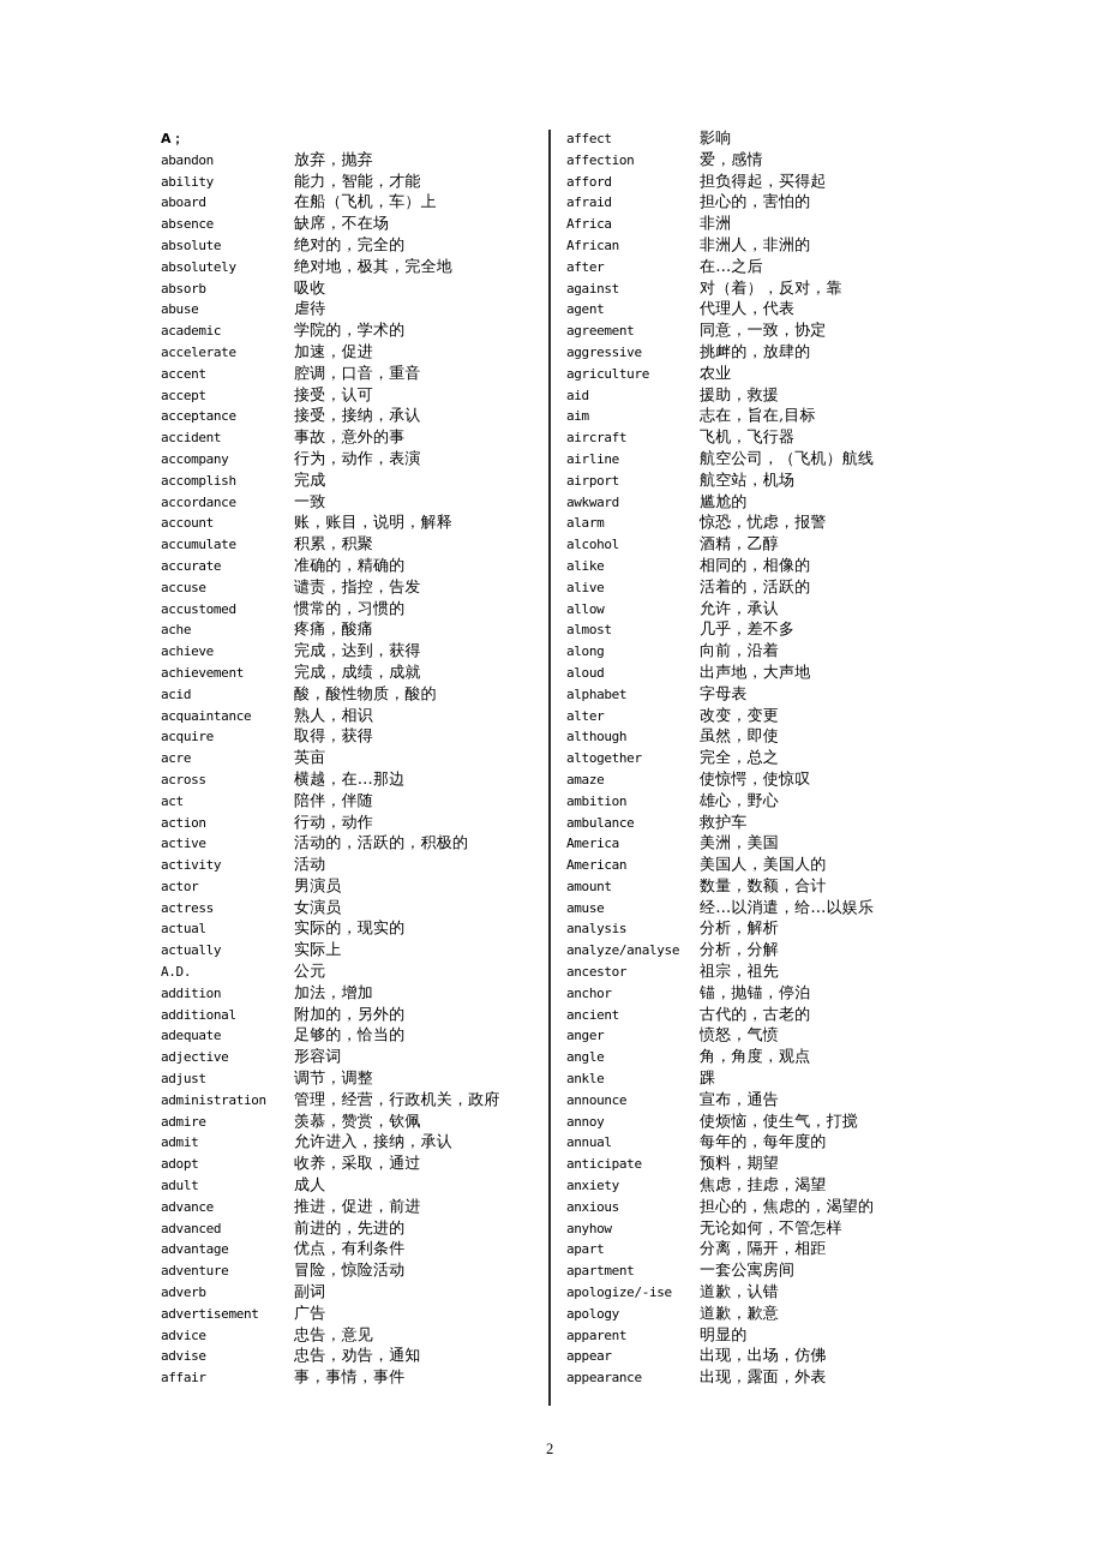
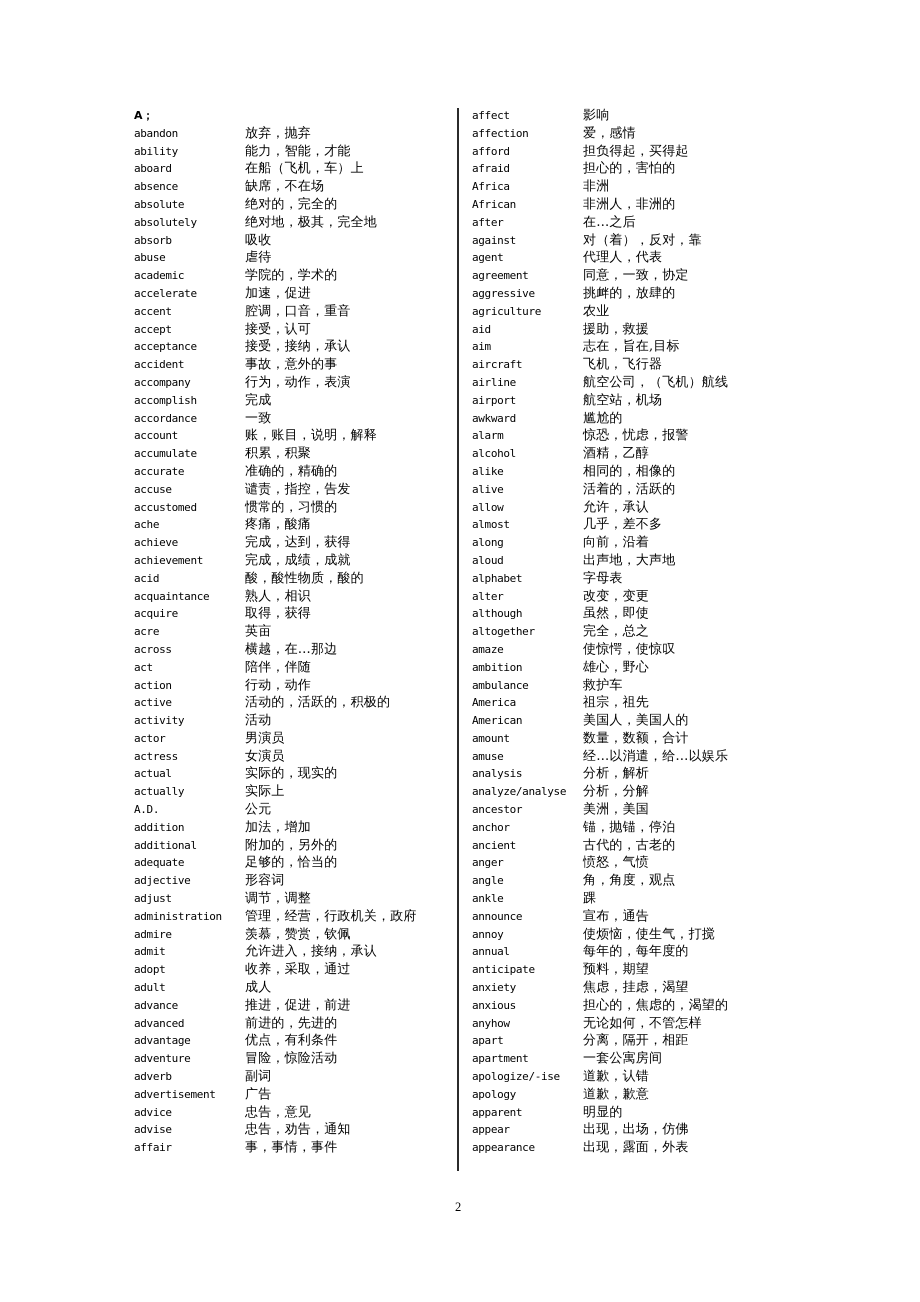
  A；
  abandon 放弃，抛弃
  ability 能力，智能，才能
  aboard 在船（飞机，车）上
  absence 缺席，不在场
  absolute 绝对的，完全的
  absolutely 绝对地，极其，完全地
  absorb 吸收
  abuse 虐待
  academic 学院的，学术的
  accelerate 加速，促进
  accent 腔调，口音，重音
  accept 接受，认可
  acceptance 接受，接纳，承认
  accident 事故，意外的事
  accompany 行为，动作，表演
  accomplish 完成
  accordance 一致
  account 账，账目，说明，解释
  accumulate 积累，积聚
  accurate 准确的，精确的
  accuse 谴责，指控，告发
  accustomed 惯常的，习惯的
  ache 疼痛，酸痛
  achieve 完成，达到，获得
  achievement 完成，成绩，成就
  acid 酸，酸性物质，酸的
  acquaintance 熟人，相识
  acquire 取得，获得
  acre 英亩
  across 横越，在…那边
  act 陪伴，伴随
  action 行动，动作
  active 活动的，活跃的，积极的
  activity 活动
  actor 男演员
  actress 女演员
  actual 实际的，现实的
  actually 实际上
  A.D. 公元
  addition 加法，增加
  additional 附加的，另外的
  adequate 足够的，恰当的
  adjective 形容词
  adjust 调节，调整
  administration 管理，经营，行政机关，政府
  admire 羡慕，赞赏，钦佩
  admit 允许进入，接纳，承认
  adopt 收养，采取，通过
  adult 成人
  advance 推进，促进，前进
  advanced 前进的，先进的
  advantage 优点，有利条件
  adventure 冒险，惊险活动
  adverb 副词
  advertisement 广告
  advice 忠告，意见
  advise 忠告，劝告，通知
  affair 事，事情，事件
  affect 影响
  affection 爱，感情
  afford 担负得起，买得起
  afraid 担心的，害怕的
  Africa 非洲
  African 非洲人，非洲的
  after 在…之后
  against 对（着），反对，靠
  agent 代理人，代表
  agreement 同意，一致，协定
  aggressive 挑衅的，放肆的
  agriculture 农业
  aid 援助，救援
  aim 志在，旨在,目标
  aircraft 飞机，飞行器
  airline 航空公司，（飞机）航线
  airport 航空站，机场
  awkward 尴尬的
  alarm 惊恐，忧虑，报警
  alcohol 酒精，乙醇
  alike 相同的，相像的
  alive 活着的，活跃的
  allow 允许，承认
  almost 几乎，差不多
  along 向前，沿着
  aloud 出声地，大声地
  alphabet 字母表
  alter 改变，变更
  although 虽然，即使
  altogether 完全，总之
  amaze 使惊愕，使惊叹
  ambition 雄心，野心
  ambulance 救护车
- America 美洲，美国
+ America 祖宗，祖先
  American 美国人，美国人的
  amount 数量，数额，合计
  amuse 经…以消遣，给…以娱乐
  analysis 分析，解析
  analyze/analyse 分析，分解
- ancestor 祖宗，祖先
+ ancestor 美洲，美国
  anchor 锚，抛锚，停泊
  ancient 古代的，古老的
  anger 愤怒，气愤
  angle 角，角度，观点
  ankle 踝
  announce 宣布，通告
  annoy 使烦恼，使生气，打搅
  annual 每年的，每年度的
  anticipate 预料，期望
  anxiety 焦虑，挂虑，渴望
  anxious 担心的，焦虑的，渴望的
  anyhow 无论如何，不管怎样
  apart 分离，隔开，相距
  apartment 一套公寓房间
  apologize/-ise 道歉，认错
  apology 道歉，歉意
  apparent 明显的
  appear 出现，出场，仿佛
  appearance 出现，露面，外表
  2
